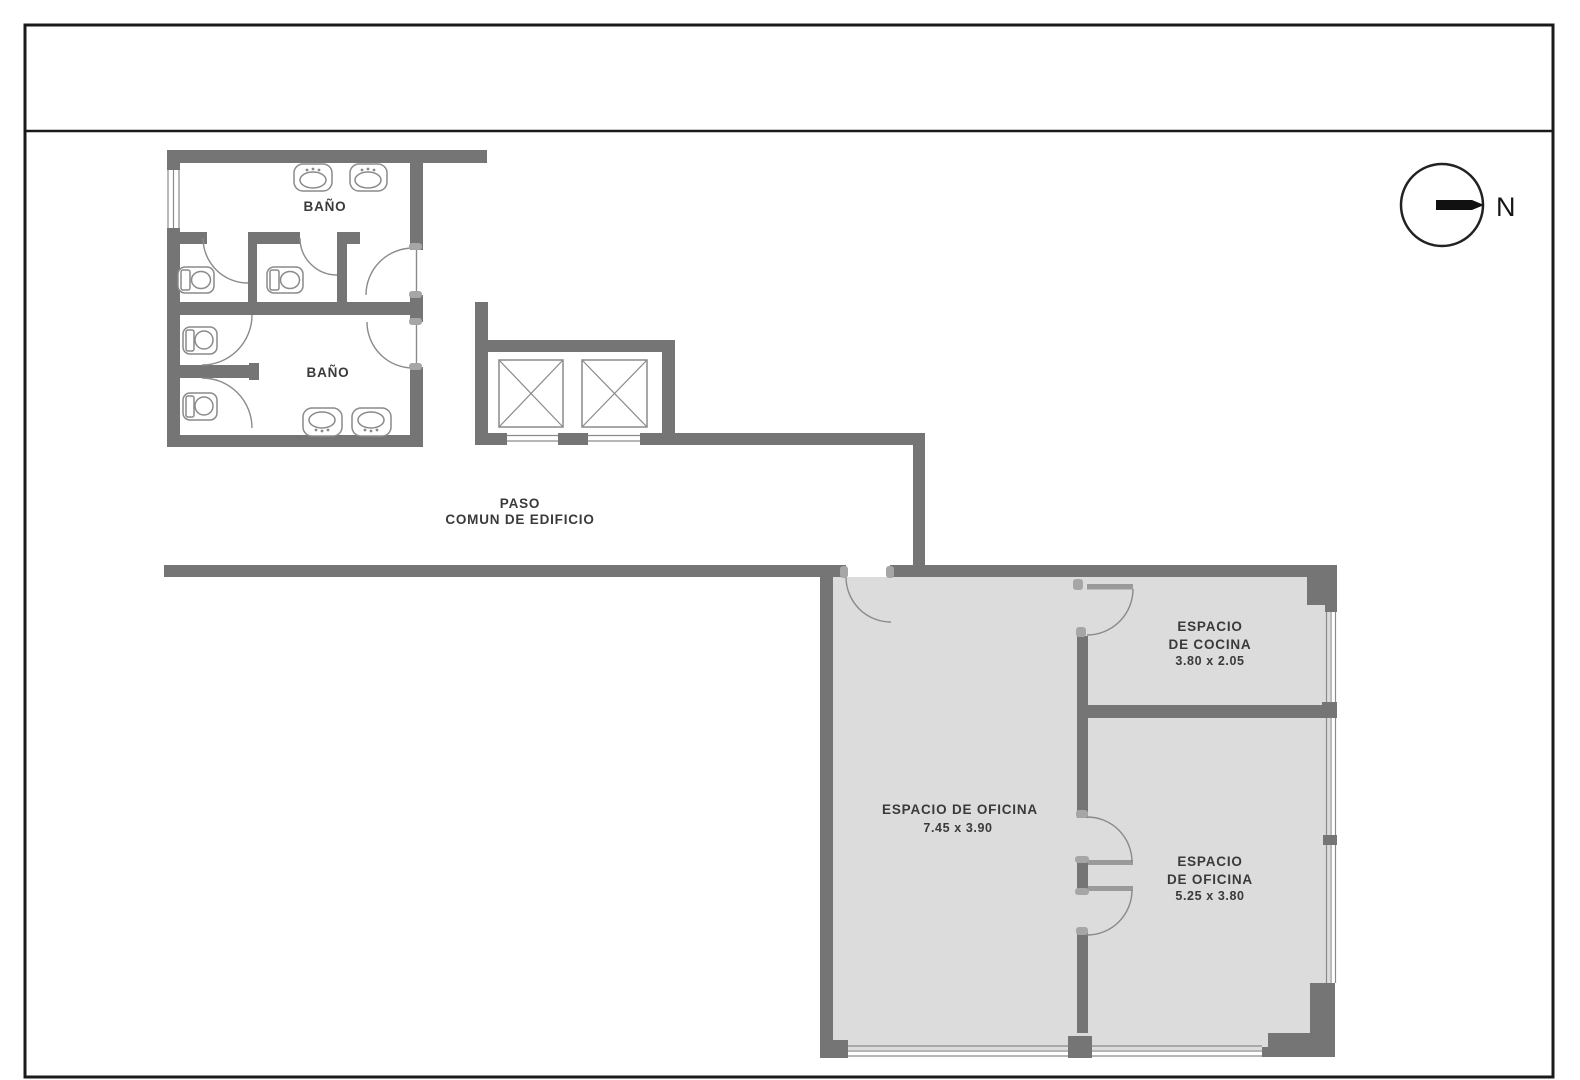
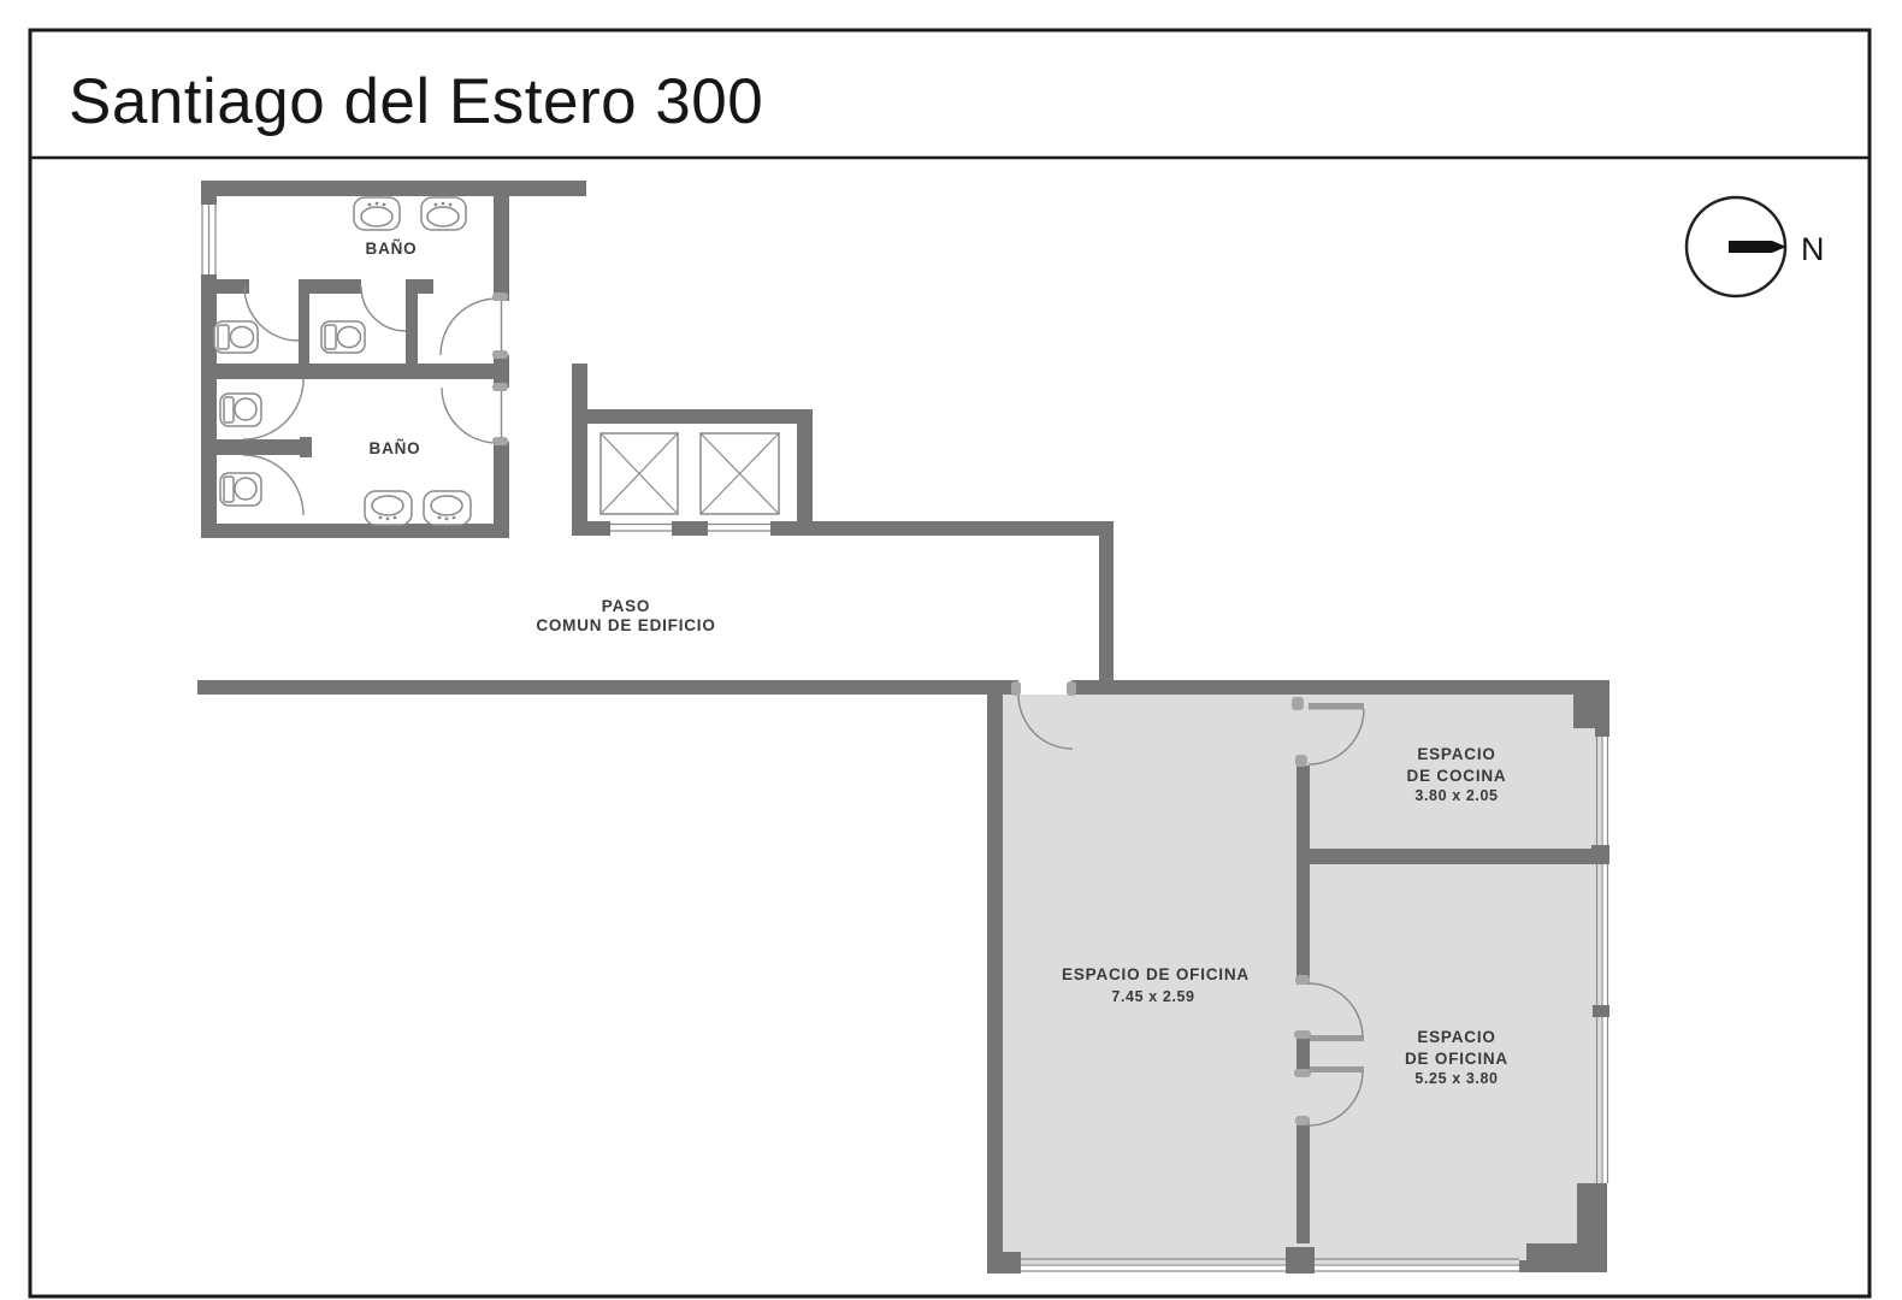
+ Santiago del Estero 300
  N
  BAÑO
  BAÑO
  PASO
  COMUN DE EDIFICIO
  ESPACIO
  DE COCINA
  3.80 x 2.05
  ESPACIO DE OFICINA
- 7.45 x 3.90
+ 7.45 x 2.59
  ESPACIO
  DE OFICINA
  5.25 x 3.80
